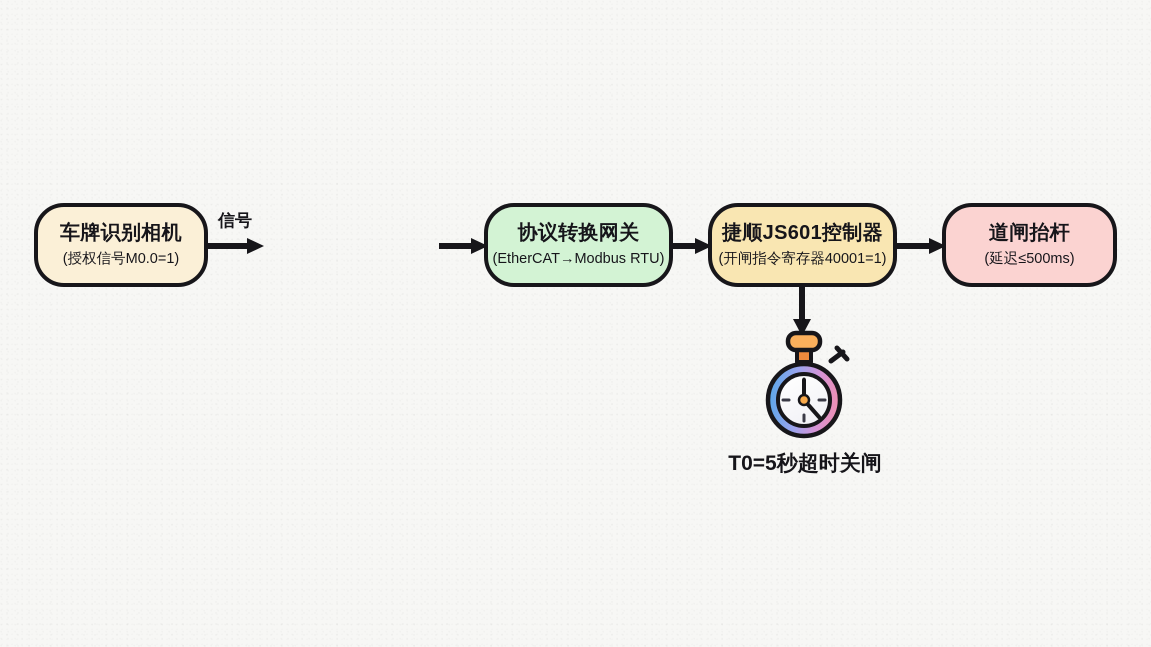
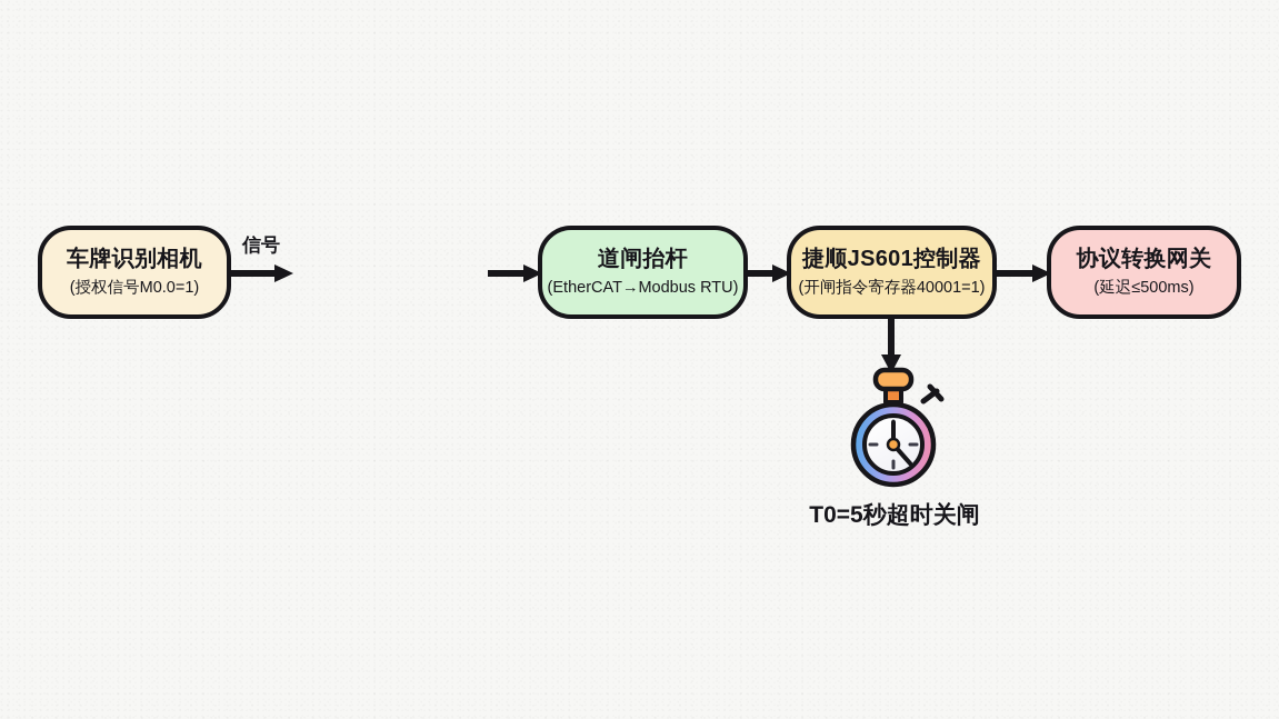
  车牌识别相机
  (授权信号M0.0=1)
  信号
- 协议转换网关
+ 道闸抬杆
  (EtherCAT→Modbus RTU)
  捷顺JS601控制器
  (开闸指令寄存器40001=1)
- 道闸抬杆
+ 协议转换网关
  (延迟≤500ms)
  T0=5秒超时关闸
